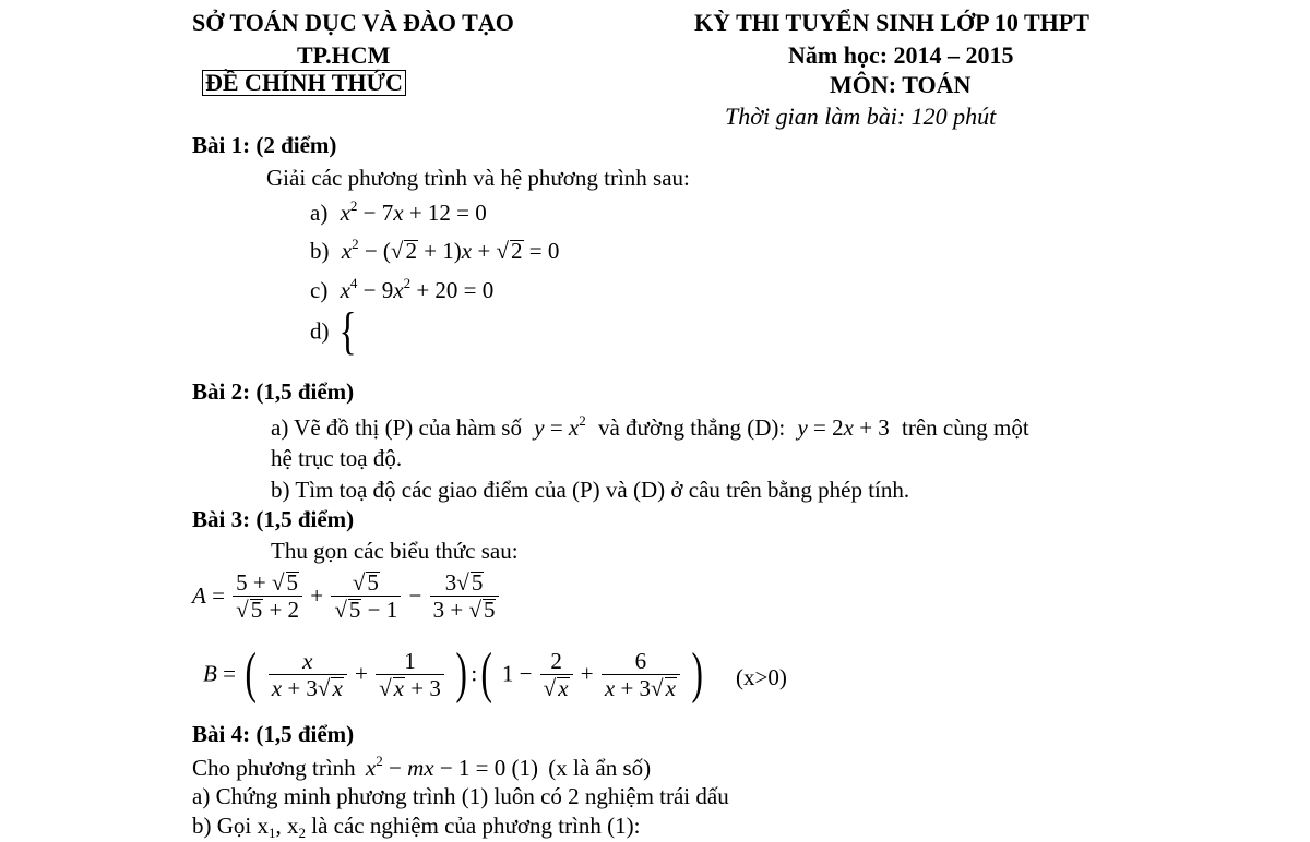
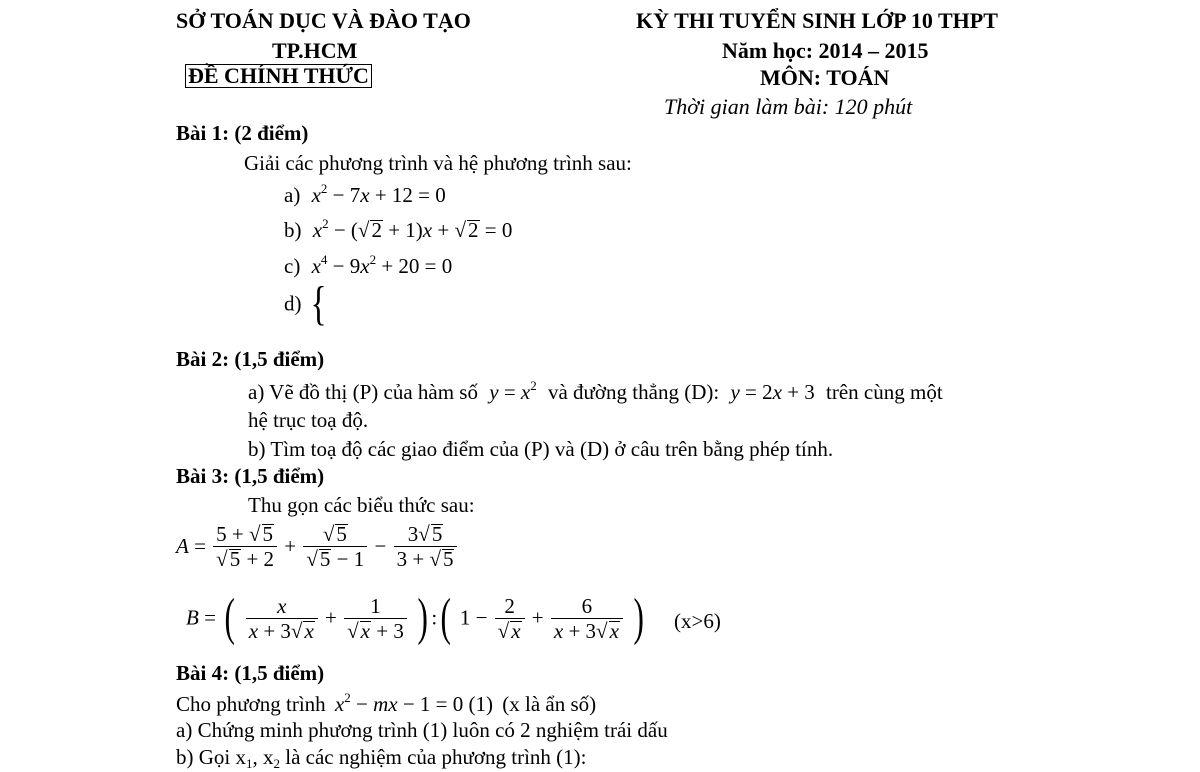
  SỞ TOÁN DỤC VÀ ĐÀO TẠO
  TP.HCM
  ĐỀ CHÍNH THỨC
  KỲ THI TUYỂN SINH LỚP 10 THPT
  Năm học: 2014 – 2015
  MÔN: TOÁN
  Thời gian làm bài: 120 phút
  Bài 1: (2 điểm)
  Giải các phương trình và hệ phương trình sau:
  a) x2 − 7x + 12 = 0
  b) x2 − (√2 + 1)x + √2 = 0
  c) x4 − 9x2 + 20 = 0
  d) {
  Bài 2: (1,5 điểm)
  a) Vẽ đồ thị (P) của hàm số y = x2 và đường thẳng (D): y = 2x + 3 trên cùng một
  hệ trục toạ độ.
  b) Tìm toạ độ các giao điểm của (P) và (D) ở câu trên bằng phép tính.
  Bài 3: (1,5 điểm)
  Thu gọn các biểu thức sau:
  A =
  5 + √5
  √5 + 2
  +
  √5
  √5 − 1
  −
  3√5
  3 + √5
  B = (
  x
  x + 3√x
  +
  1
  √x + 3
  ) : ( 1 −
  2
  √x
  +
  6
  x + 3√x
  )
- (x>0)
+ (x>6)
  Bài 4: (1,5 điểm)
  Cho phương trình x2 − mx − 1 = 0 (1) (x là ẩn số)
  a) Chứng minh phương trình (1) luôn có 2 nghiệm trái dấu
  b) Gọi x1, x2 là các nghiệm của phương trình (1):
